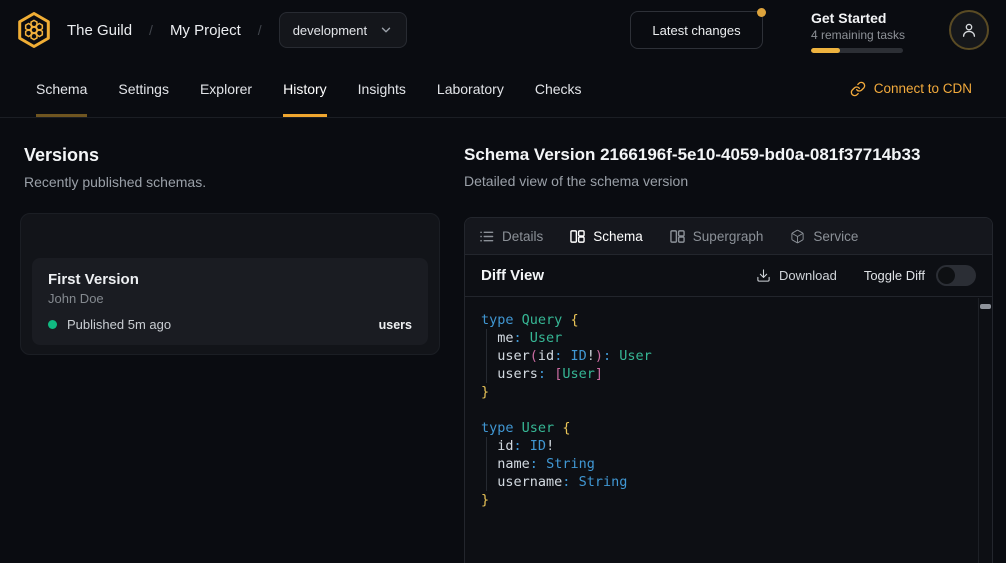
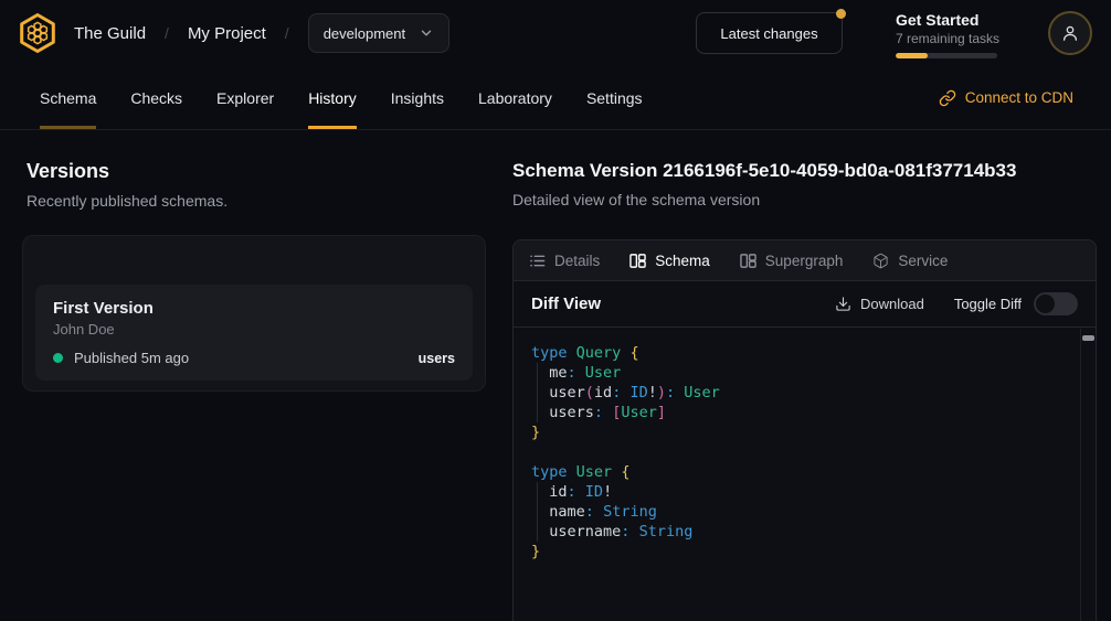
  The Guild
  /
  My Project
  /
  development
  Latest changes
  Get Started
- 4 remaining tasks
+ 7 remaining tasks
  Schema
- Settings
+ Checks
  Explorer
  History
  Insights
  Laboratory
- Checks
+ Settings
  Connect to CDN
  Versions
  Recently published schemas.
  First Version
  John Doe
  Published 5m ago
  users
  Schema Version 2166196f-5e10-4059-bd0a-081f37714b33
  Detailed view of the schema version
  Details
  Schema
  Supergraph
  Service
  Diff View
  Download
  Toggle Diff
  type Query {
  me: User
  user(id: ID!): User
  users: [User]
  }
  type User {
  id: ID!
  name: String
  username: String
  }
